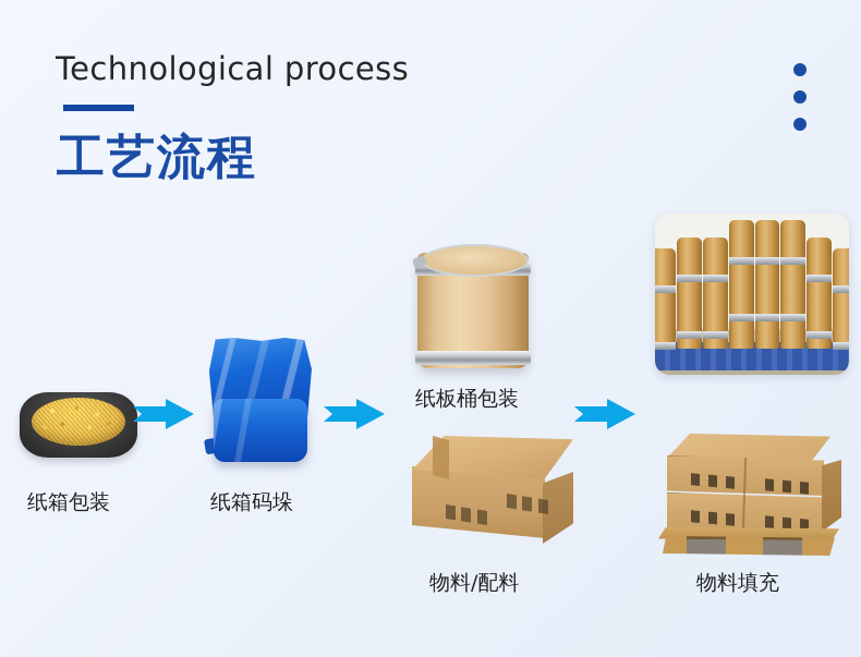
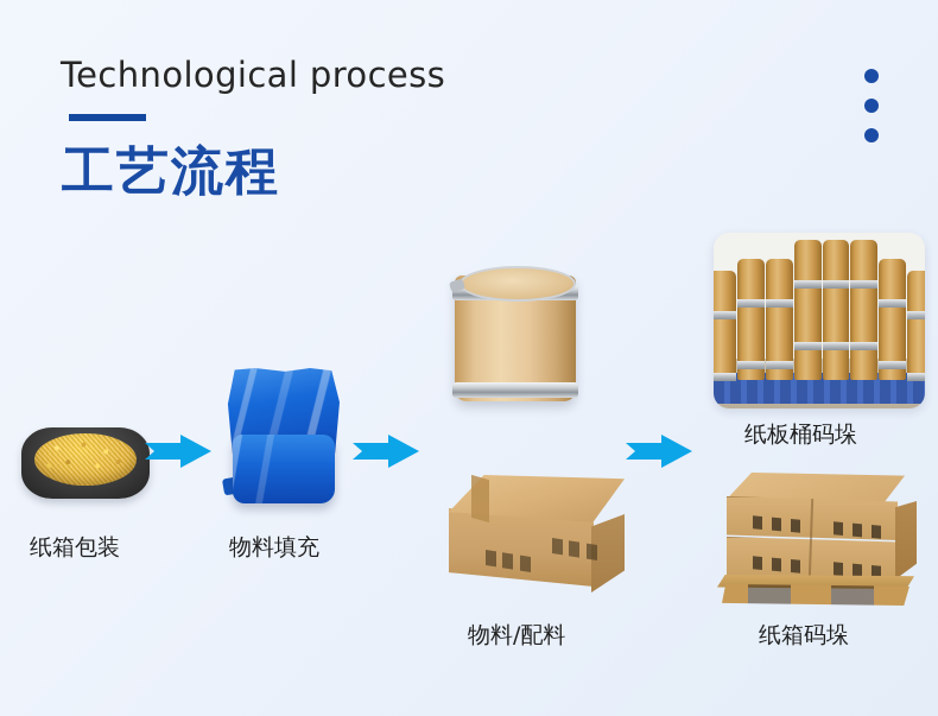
  Technological process
  工艺流程
  纸箱包装
- 纸箱码垛
+ 物料填充
- 纸板桶包装
  物料/配料
+ 纸板桶码垛
- 物料填充
+ 纸箱码垛
